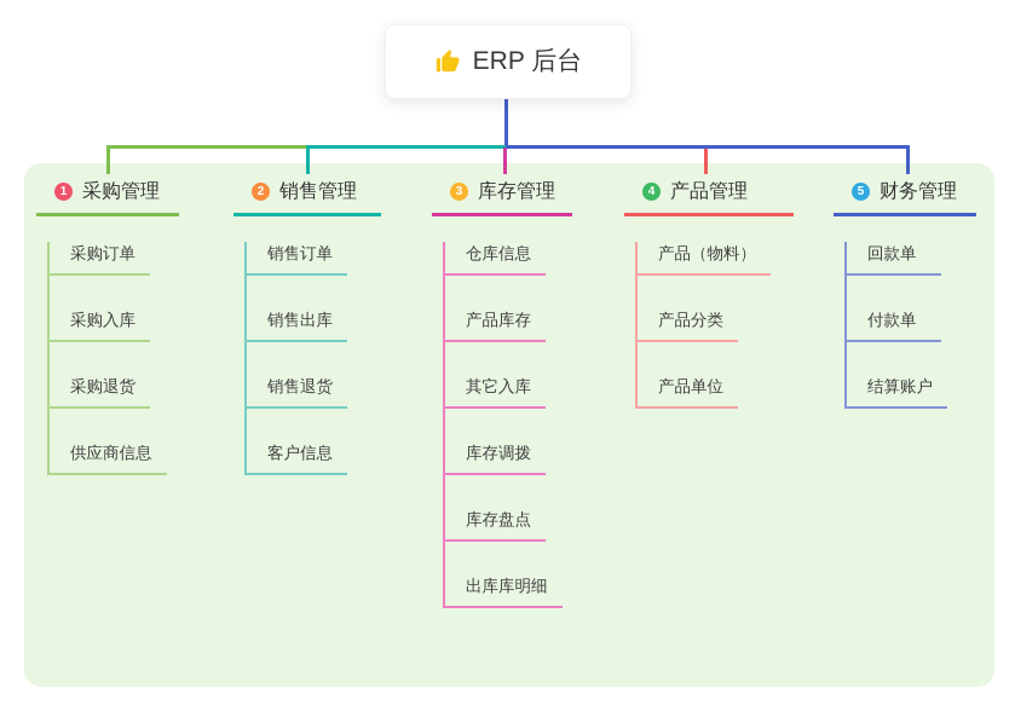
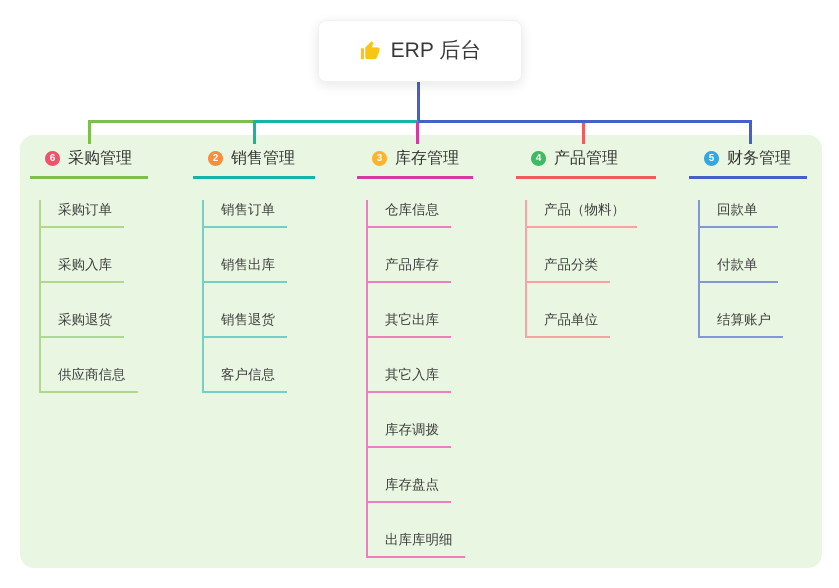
  ERP 后台
- 1
+ 6
  采购管理
  采购订单
  采购入库
  采购退货
  供应商信息
  2
  销售管理
  销售订单
  销售出库
  销售退货
  客户信息
  3
  库存管理
  仓库信息
  产品库存
+ 其它出库
  其它入库
  库存调拨
  库存盘点
  出库库明细
  4
  产品管理
  产品（物料）
  产品分类
  产品单位
  5
  财务管理
  回款单
  付款单
  结算账户
